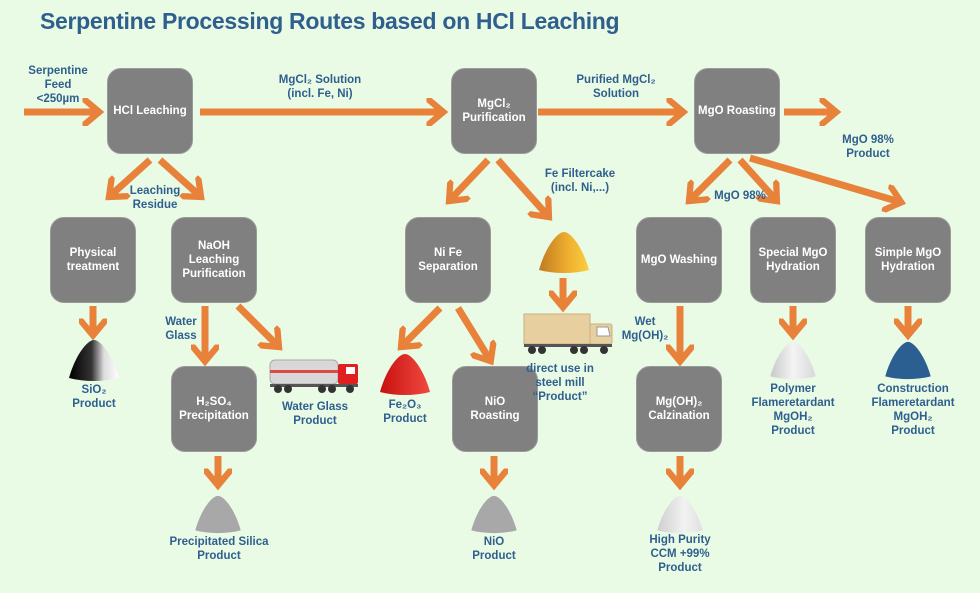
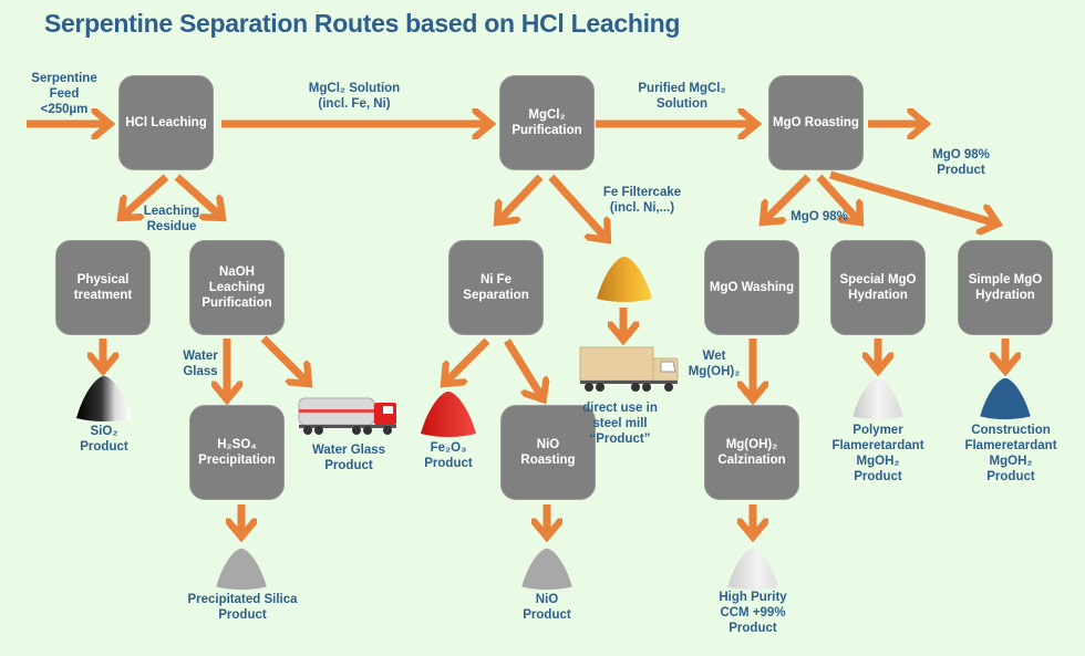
- Serpentine Processing Routes based on HCl Leaching
+ Serpentine Separation Routes based on HCl Leaching
  HCl Leaching
  MgCl₂
  Purification
  MgO Roasting
  Physical
  treatment
  NaOH
  Leaching
  Purification
  Ni Fe
  Separation
  MgO Washing
  Special MgO
  Hydration
  Simple MgO
  Hydration
  H₂SO₄
  Precipitation
  NiO
  Roasting
  Mg(OH)₂
  Calzination
  Serpentine
  Feed
  <250µm
  MgCl₂ Solution
  (incl. Fe, Ni)
  Purified MgCl₂
  Solution
  MgO 98%
  Product
  Leaching
  Residue
  Fe Filtercake
  (incl. Ni,...)
  MgO 98%
  Water
  Glass
  Wet
  Mg(OH)₂
  SiO₂
  Product
  Water Glass
  Product
  Fe₂O₃
  Product
  direct use in
  steel mill
  “Product”
  Polymer
  Flameretardant
  MgOH₂
  Product
  Construction
  Flameretardant
  MgOH₂
  Product
  Precipitated Silica
  Product
  NiO
  Product
  High Purity
  CCM +99%
  Product
